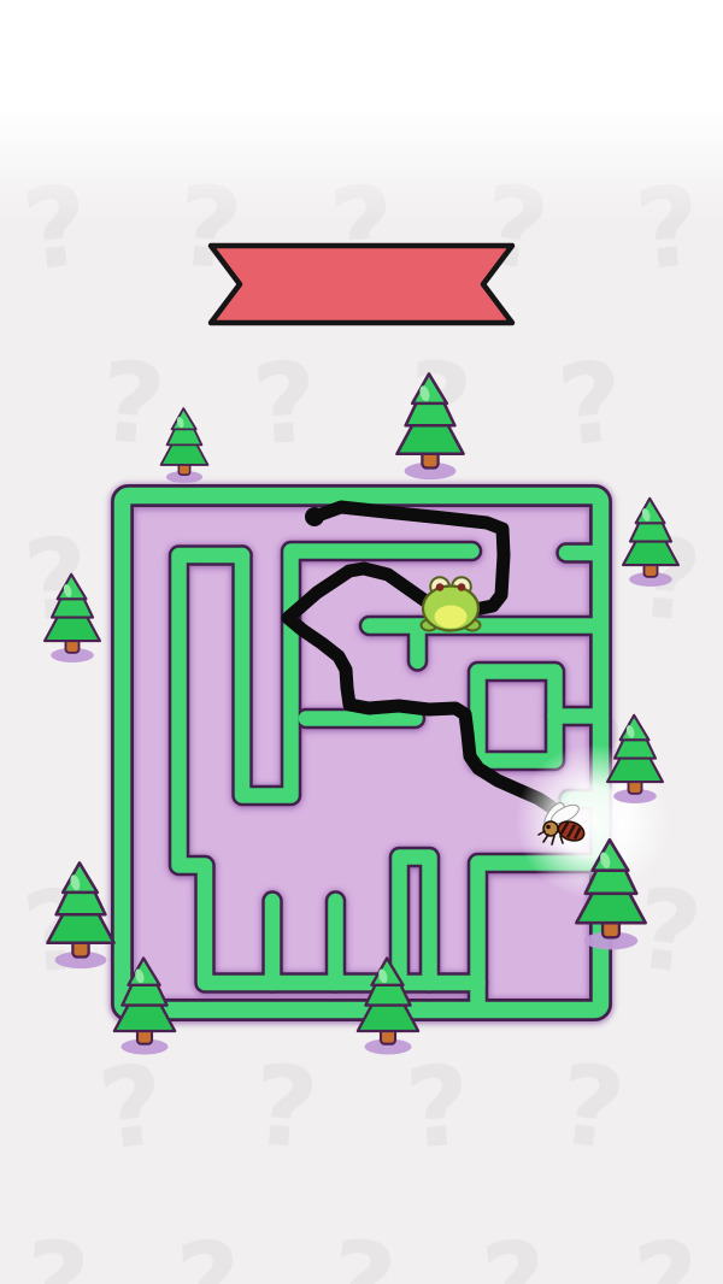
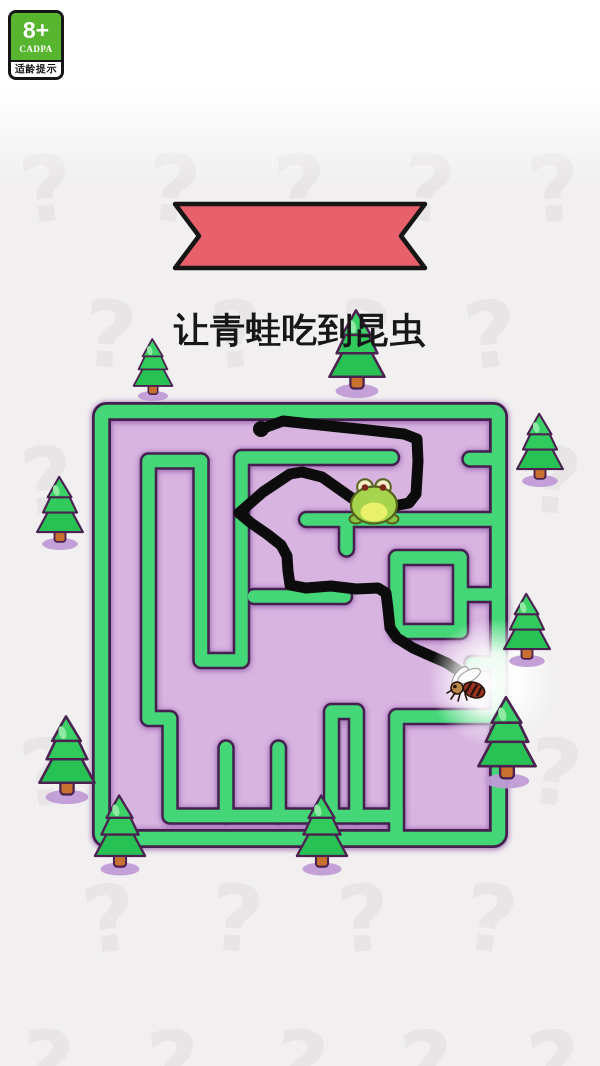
+ 让青蛙吃到昆虫
+ 8+
+ CADPA
+ 适龄提示
